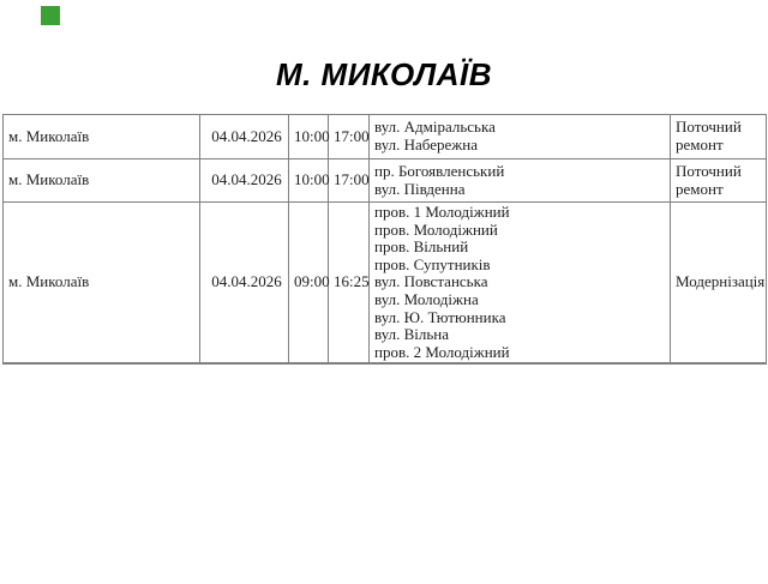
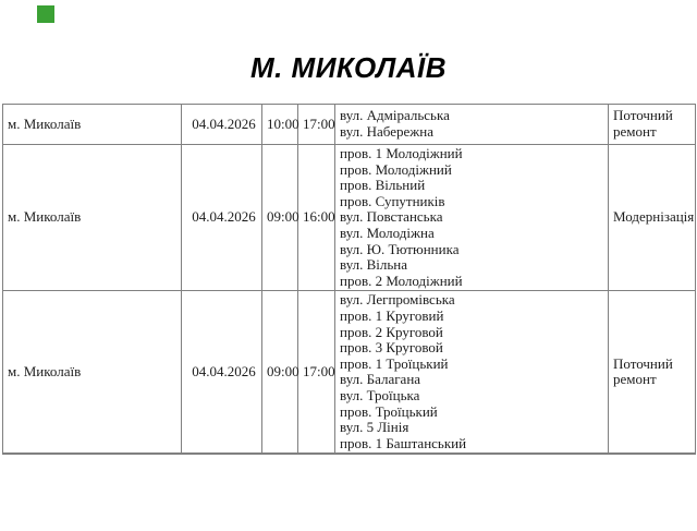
  М. МИКОЛАЇВ
  м. Миколаїв	04.04.2026	10:00	17:00	вул. Адміральська вул. Набережна	Поточний ремонт
- м. Миколаїв	04.04.2026	10:00	17:00	пр. Богоявленський вул. Південна	Поточний ремонт
- м. Миколаїв	04.04.2026	09:00	16:25	пров. 1 Молодіжний пров. Молодіжний пров. Вільний пров. Супутників вул. Повстанська вул. Молодіжна вул. Ю. Тютюнника вул. Вільна пров. 2 Молодіжний	Модернізація
+ м. Миколаїв	04.04.2026	09:00	16:00	пров. 1 Молодіжний пров. Молодіжний пров. Вільний пров. Супутників вул. Повстанська вул. Молодіжна вул. Ю. Тютюнника вул. Вільна пров. 2 Молодіжний	Модернізація
+ м. Миколаїв	04.04.2026	09:00	17:00	вул. Легпромівська пров. 1 Круговий пров. 2 Круговой пров. 3 Круговой пров. 1 Троїцький вул. Балагана вул. Троїцька пров. Троїцький вул. 5 Лінія пров. 1 Баштанський	Поточний ремонт
